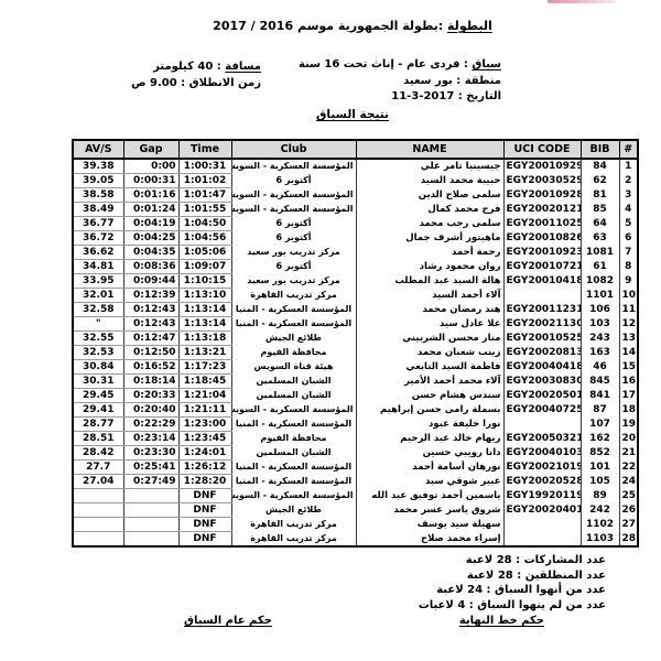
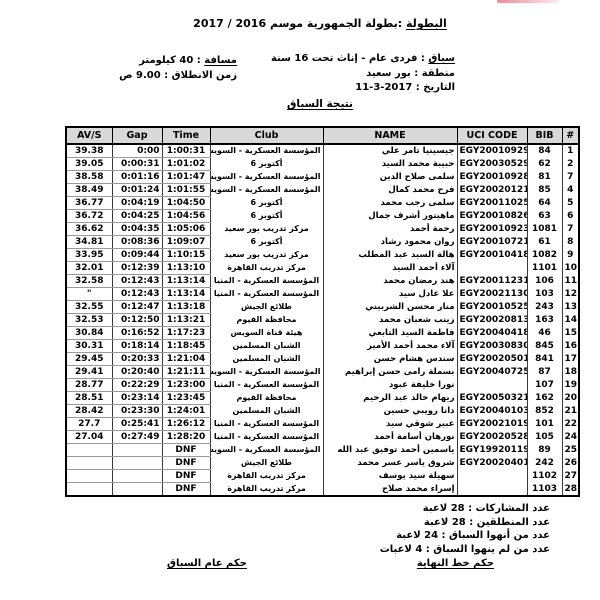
  البطولة :بطولة الجمهورية موسم 2016 / 2017
  سباق : فردى عام - إناث تحت 16 سنة
  منطقة : بور سعيد
  التاريخ : 2017-3-11
  مسافة : 40 كيلومتر
  زمن الانطلاق : 9.00 ص
  نتيجة السباق
  AV/S	Gap	Time	Club	NAME	UCI CODE	BIB	#
  39.38	0:00	1:00:31	المؤسسة العسكرية - السوي	جيسينيا تامر علي	EGY20010929	84	1
  39.05	0:00:31	1:01:02	أكتوبر 6	حبيبة محمد السيد	EGY20030529	62	2
- 38.58	0:01:16	1:01:47	المؤسسة العسكرية - السوي	سلمى صلاح الدين	EGY20010928	81	3
+ 38.58	0:01:16	1:01:47	المؤسسة العسكرية - السوي	سلمى صلاح الدين	EGY20010928	81	7
  38.49	0:01:24	1:01:55	المؤسسة العسكرية - السوي	فرح محمد كمال	EGY20020121	85	4
  36.77	0:04:19	1:04:50	أكتوبر 6	سلمى رجب محمد	EGY20011025	64	5
  36.72	0:04:25	1:04:56	أكتوبر 6	ماهيتور أشرف جمال	EGY20010826	63	6
  36.62	0:04:35	1:05:06	مركز تدريب بور سعيد	رحمة أحمد	EGY20010923	1081	7
  34.81	0:08:36	1:09:07	أكتوبر 6	روان محمود رشاد	EGY20010721	61	8
  33.95	0:09:44	1:10:15	مركز تدريب بور سعيد	هالة السيد عبد المطلب	EGY20010418	1082	9
  32.01	0:12:39	1:13:10	مركز تدريب القاهرة	آلاء أحمد السيد		1101	10
  32.58	0:12:43	1:13:14	المؤسسة العسكرية - المنيا	هند رمضان محمد	EGY20011231	106	11
  "	0:12:43	1:13:14	المؤسسة العسكرية - المنيا	علا عادل سيد	EGY20021130	103	12
  32.55	0:12:47	1:13:18	طلائع الجيش	منار محسن الشربيني	EGY20010525	243	13
  32.53	0:12:50	1:13:21	محافظة الفيوم	زينب شعبان محمد	EGY20020813	163	14
  30.84	0:16:52	1:17:23	هيئة قناة السويس	فاطمة السيد التابعي	EGY20040418	46	15
  30.31	0:18:14	1:18:45	الشبان المسلمين	آلاء محمد أحمد الأمير	EGY20030830	845	16
  29.45	0:20:33	1:21:04	الشبان المسلمين	سندس هشام حسن	EGY20020501	841	17
  29.41	0:20:40	1:21:11	المؤسسة العسكرية - السوي	بسملة رامى حسن إبراهيم	EGY20040725	87	18
  28.77	0:22:29	1:23:00	المؤسسة العسكرية - المنيا	نورا خليفة عبود		107	19
  28.51	0:23:14	1:23:45	محافظة الفيوم	ريهام خالد عبد الرحيم	EGY20050321	162	20
  28.42	0:23:30	1:24:01	الشبان المسلمين	دانا رويبي حسين	EGY20040103	852	21
- 27.7	0:25:41	1:26:12	المؤسسة العسكرية - المنيا	نورهان أسامة أحمد	EGY20021019	101	22
+ 27.7	0:25:41	1:26:12	المؤسسة العسكرية - المنيا	عبير شوقي سيد	EGY20021019	101	22
- 27.04	0:27:49	1:28:20	المؤسسة العسكرية - المنيا	عبير شوقي سيد	EGY20020528	105	24
+ 27.04	0:27:49	1:28:20	المؤسسة العسكرية - المنيا	نورهان أسامة أحمد	EGY20020528	105	24
  		DNF	المؤسسة العسكرية - السوي	ياسمين أحمد توفيق عبد الله	EGY19920119	89	25
  		DNF	طلائع الجيش	شروق ياسر عسر محمد	EGY20020401	242	26
  		DNF	مركز تدريب القاهرة	سهيلة سيد يوسف		1102	27
  		DNF	مركز تدريب القاهرة	إسراء محمد صلاح		1103	28
  عدد المشاركات : 28 لاعبة
  عدد المنطلقين : 28 لاعبة
  عدد من أنهوا السباق : 24 لاعبة
  عدد من لم ينهوا السباق : 4 لاعبات
  حكم خط النهاية
  حكم عام السباق
